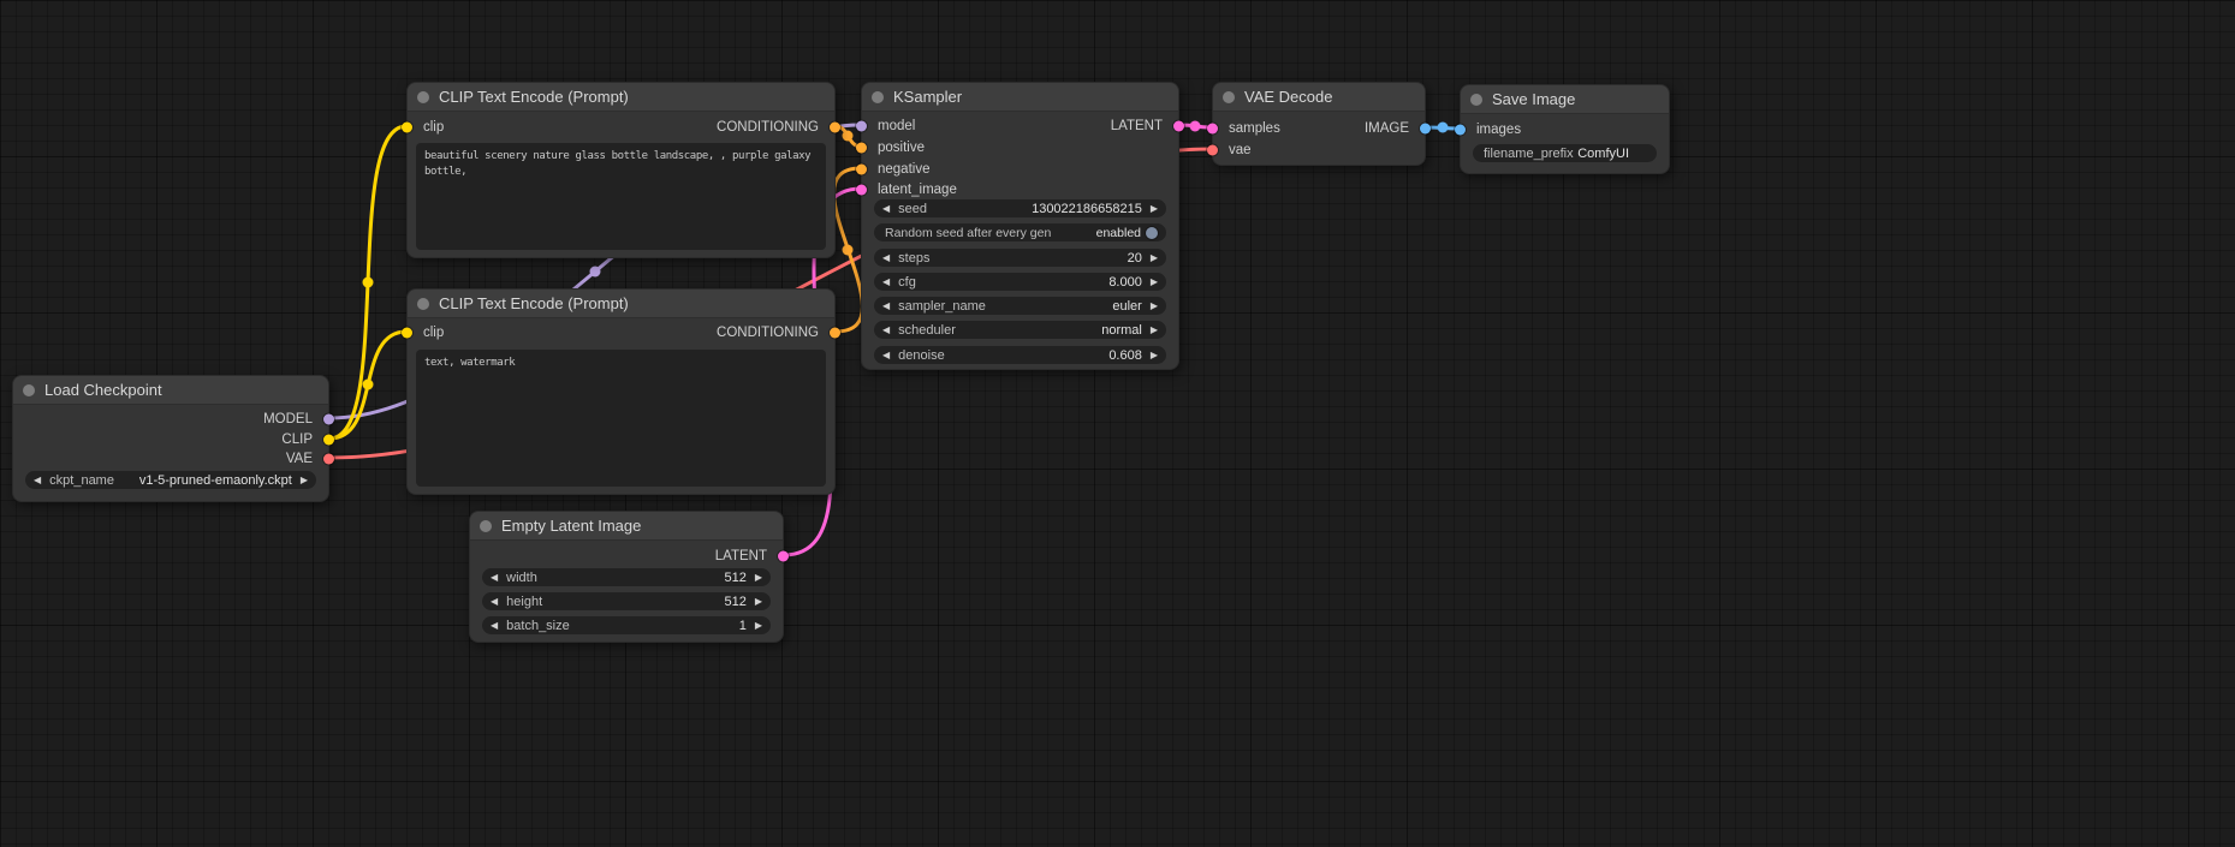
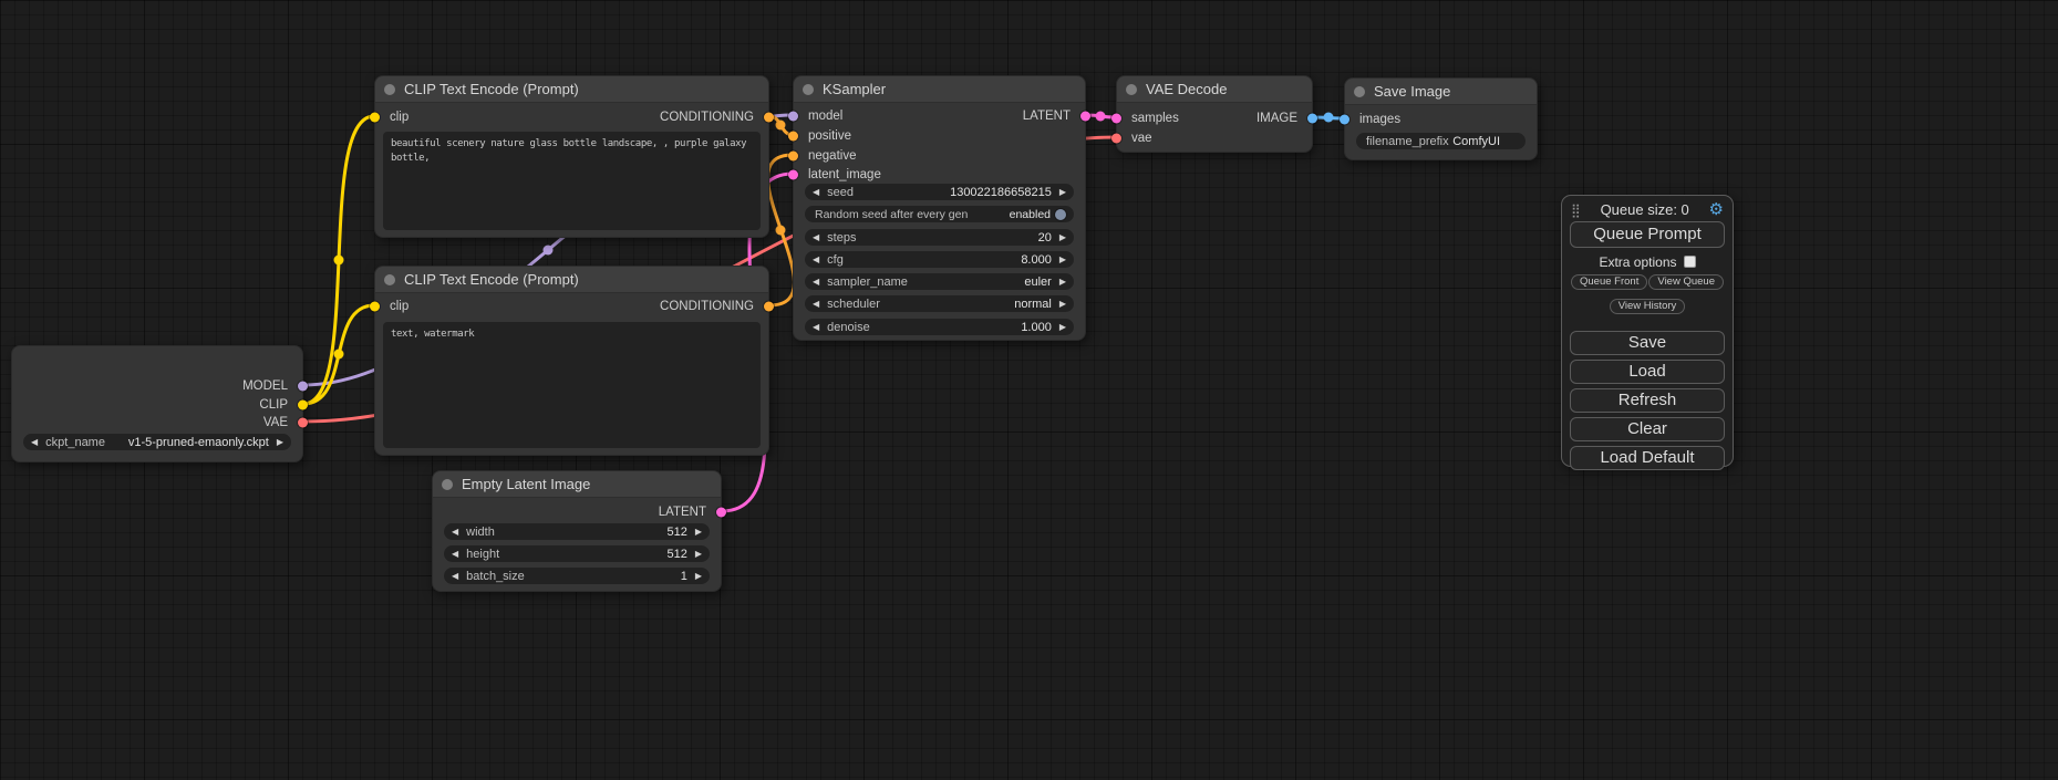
- Load Checkpoint
  MODEL
  CLIP
  VAE
  ◀
  ckpt_name
  v1-5-pruned-emaonly.ckpt
  ▶
  CLIP Text Encode (Prompt)
  clip
  CONDITIONING
  CLIP Text Encode (Prompt)
  clip
  CONDITIONING
  text, watermark
  Empty Latent Image
  LATENT
  ◀
  width
  512
  ▶
  ◀
  height
  512
  ▶
  ◀
  batch_size
  1
  ▶
  KSampler
  model
  LATENT
  positive
  negative
  latent_image
  ◀
  seed
  130022186658215
  ▶
  Random seed after every gen
  enabled
  ◀
  steps
  20
  ▶
  ◀
  cfg
  8.000
  ▶
  ◀
  sampler_name
  euler
  ▶
  ◀
  scheduler
  normal
  ▶
  ◀
  denoise
- 0.608
+ 1.000
  ▶
  VAE Decode
  samples
  IMAGE
  vae
  Save Image
  images
  filename_prefix
  ComfyUI
+ ⣿
+ Queue size: 0
+ ⚙
+ Queue Prompt
+ Extra options
+ Queue Front
+ View Queue
+ View History
+ Save
+ Load
+ Refresh
+ Clear
+ Load Default
